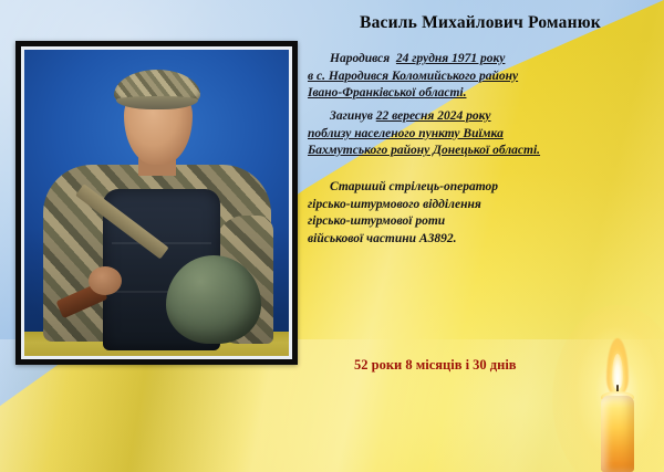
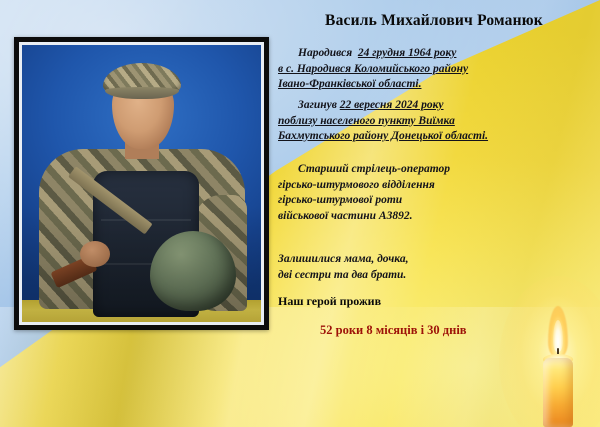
  Василь Михайлович Романюк
- Народився 24 грудня 1971 року
+ Народився 24 грудня 1964 року
  в с. Народився Коломийського району
  Івано-Франківської області.
  Загинув 22 вересня 2024 року
  поблизу населеного пункту Виїмка
  Бахмутського району Донецької області.
  Старший стрілець-оператор
  гірсько-штурмового відділення
  гірсько-штурмової роти
  військової частини А3892.
+ Залишилися мама, дочка,
+ дві сестри та два брати.
+ Наш герой прожив
  52 роки 8 місяців і 30 днів
